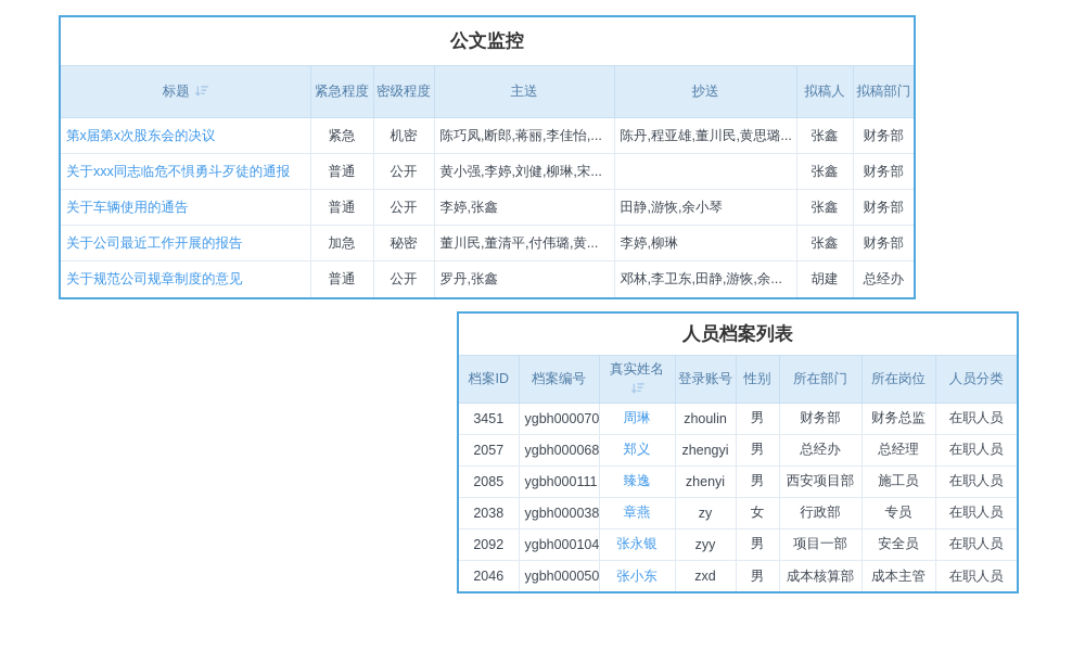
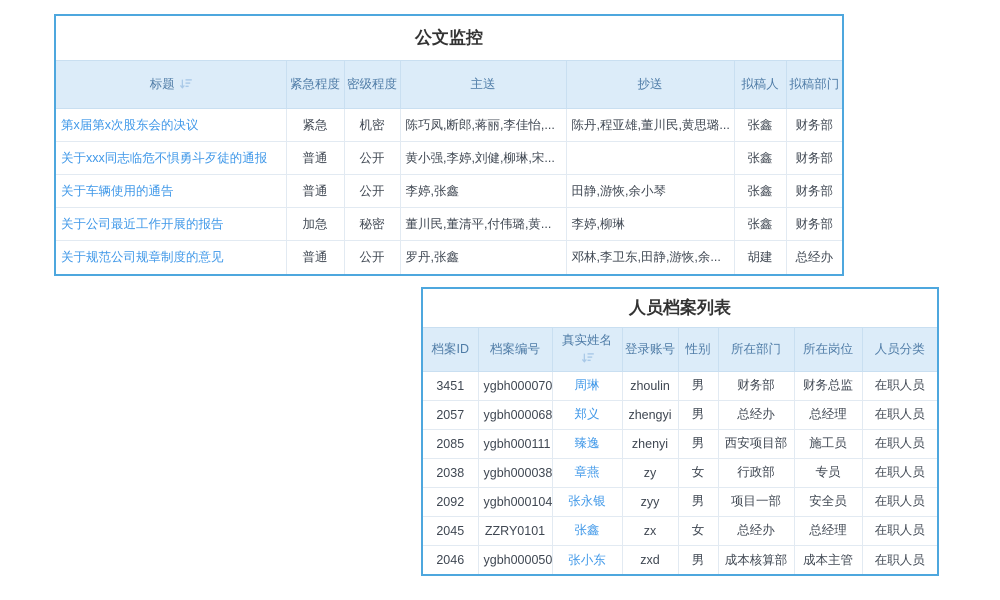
  公文监控
  标题	紧急程度	密级程度	主送	抄送	拟稿人	拟稿部门
  第x届第x次股东会的决议	紧急	机密	陈巧凤,断郎,蒋丽,李佳怡,...	陈丹,程亚雄,董川民,黄思璐...	张鑫	财务部
  关于xxx同志临危不惧勇斗歹徒的通报	普通	公开	黄小强,李婷,刘健,柳琳,宋...		张鑫	财务部
  关于车辆使用的通告	普通	公开	李婷,张鑫	田静,游恢,余小琴	张鑫	财务部
  关于公司最近工作开展的报告	加急	秘密	董川民,董清平,付伟璐,黄...	李婷,柳琳	张鑫	财务部
  关于规范公司规章制度的意见	普通	公开	罗丹,张鑫	邓林,李卫东,田静,游恢,余...	胡建	总经办
  人员档案列表
  档案ID	档案编号	真实姓名	登录账号	性别	所在部门	所在岗位	人员分类
  3451	ygbh000070	周琳	zhoulin	男	财务部	财务总监	在职人员
  2057	ygbh000068	郑义	zhengyi	男	总经办	总经理	在职人员
  2085	ygbh000111	臻逸	zhenyi	男	西安项目部	施工员	在职人员
  2038	ygbh000038	章燕	zy	女	行政部	专员	在职人员
  2092	ygbh000104	张永银	zyy	男	项目一部	安全员	在职人员
+ 2045	ZZRY0101	张鑫	zx	女	总经办	总经理	在职人员
  2046	ygbh000050	张小东	zxd	男	成本核算部	成本主管	在职人员
